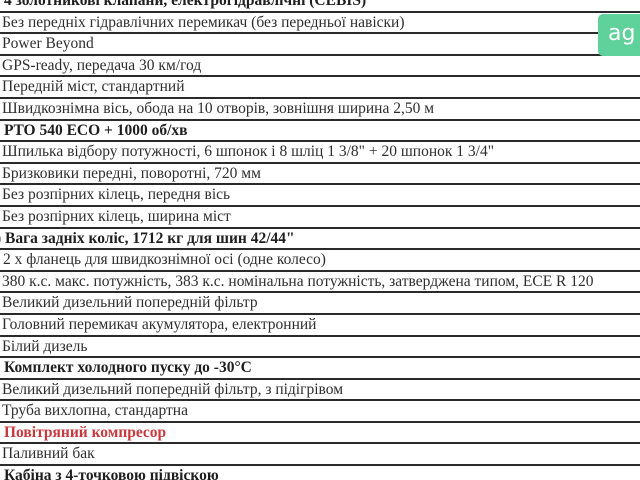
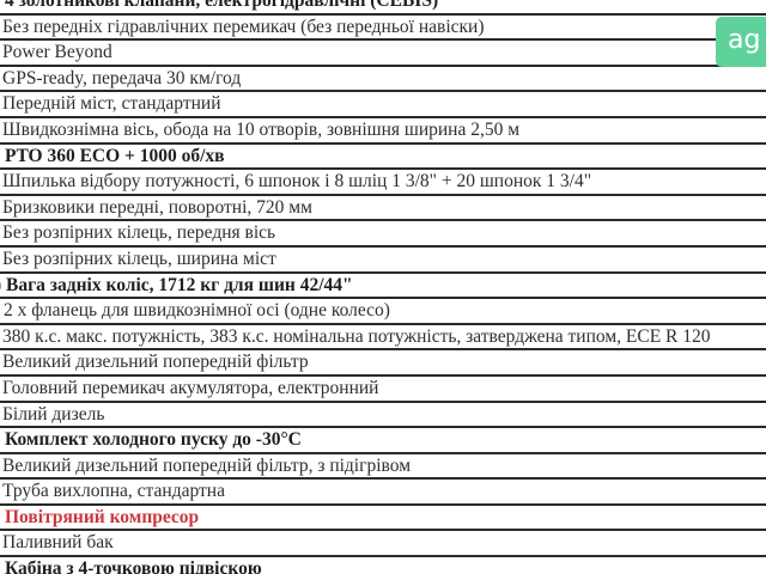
  4 золотникові клапани, електрогідравлічні (CEBIS)
  Без передніх гідравлічних перемикач (без передньої навіски)
  Power Beyond
  GPS-ready, передача 30 км/год
  Передній міст, стандартний
  Швидкознімна вісь, обода на 10 отворів, зовнішня ширина 2,50 м
- PTO 540 ECO + 1000 об/хв
+ PTO 360 ECO + 1000 об/хв
  Шпилька відбору потужності, 6 шпонок і 8 шліц 1 3/8" + 20 шпонок 1 3/4"
  Бризковики передні, поворотні, 720 мм
  Без розпірних кілець, передня вісь
  Без розпірних кілець, ширина міст
  Вага задніх коліс, 1712 кг для шин 42/44"
  2 x фланець для швидкознімної осі (одне колесо)
  380 к.с. макс. потужність, 383 к.с. номінальна потужність, затверджена типом, ECE R 120
  Великий дизельний попередній фільтр
  Головний перемикач акумулятора, електронний
  Білий дизель
  Комплект холодного пуску до -30°C
  Великий дизельний попередній фільтр, з підігрівом
  Труба вихлопна, стандартна
  Повітряний компресор
  Паливний бак
  Кабіна з 4-точковою підвіскою
  ag
